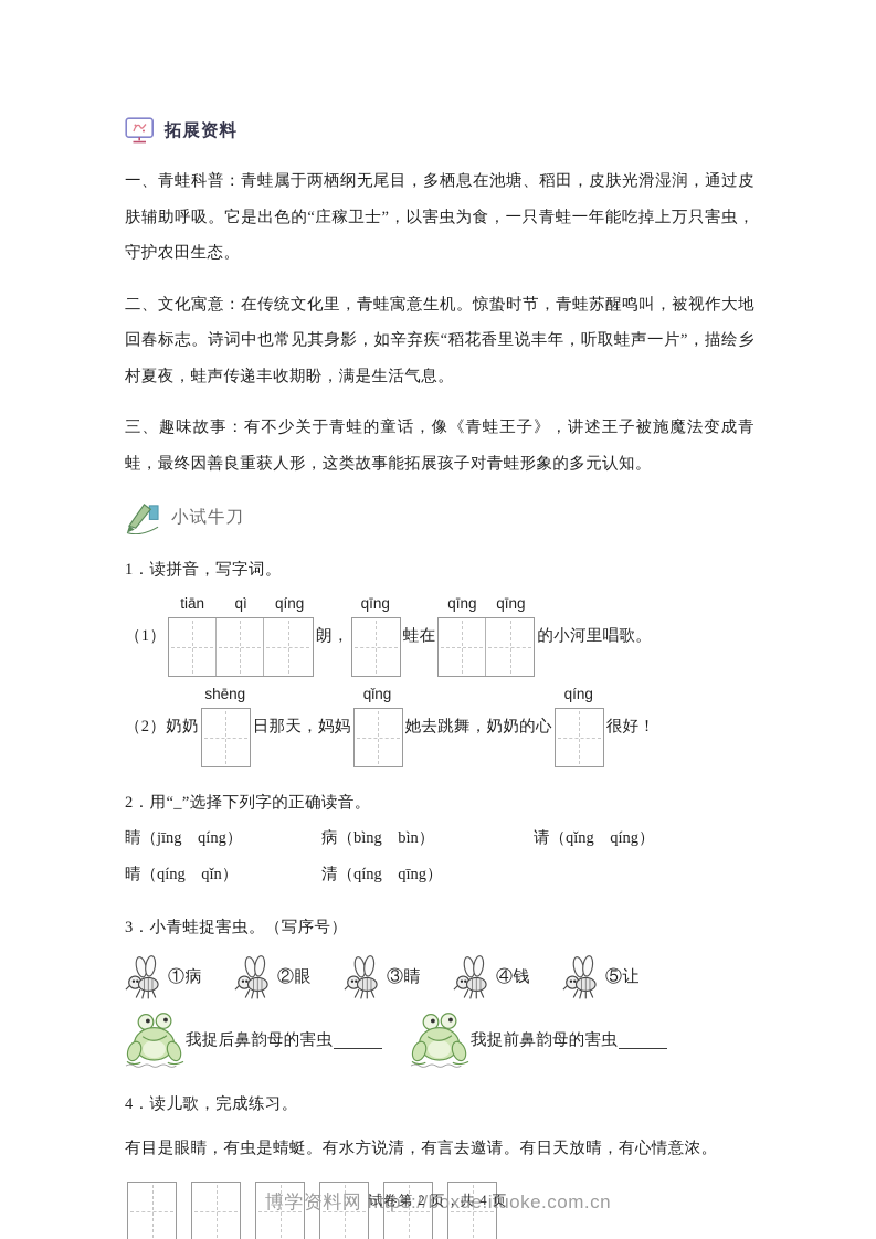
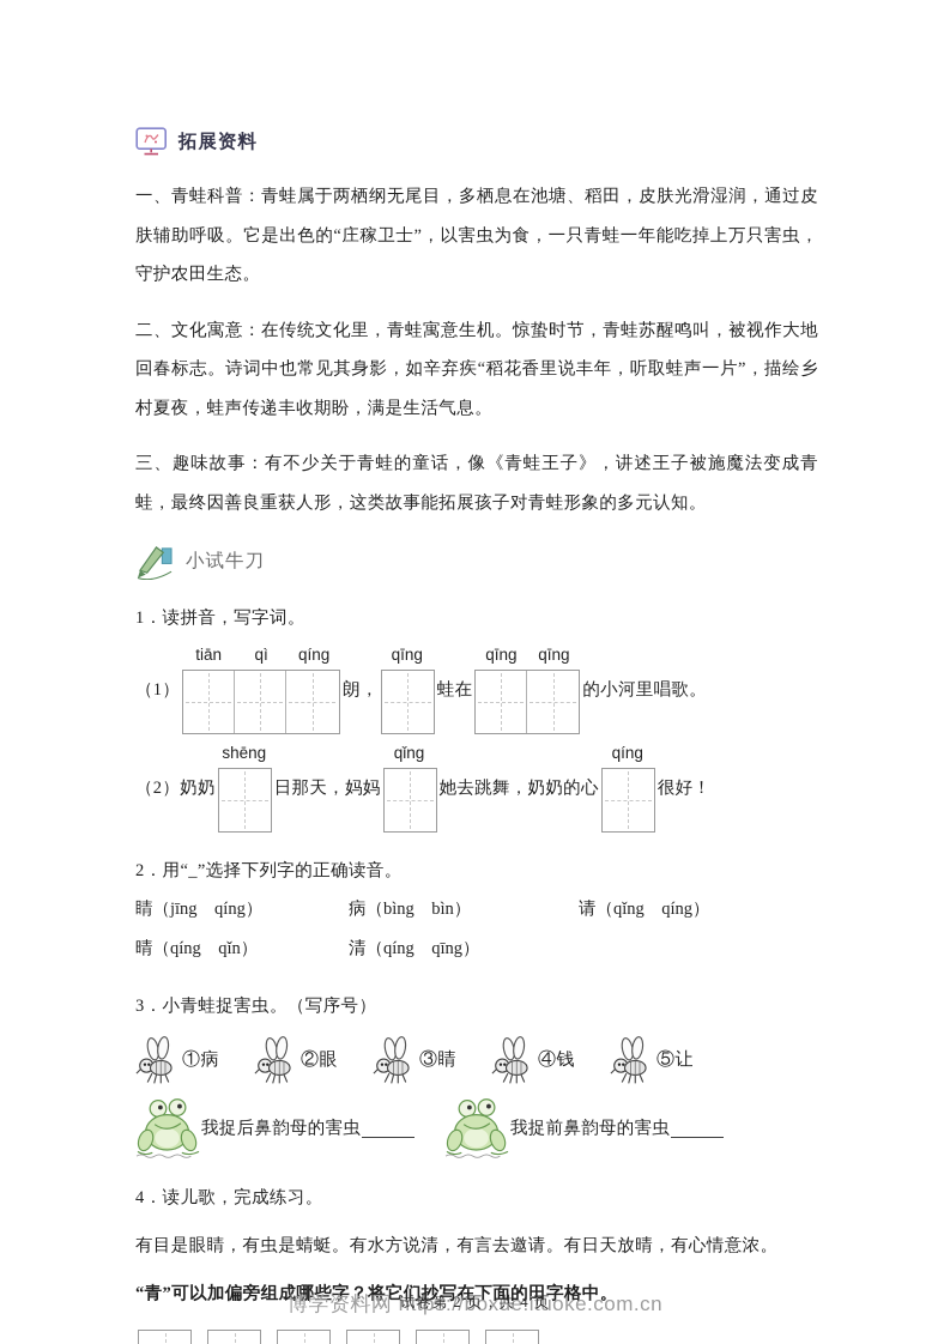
  拓展资料
  一、青蛙科普：青蛙属于两栖纲无尾目，多栖息在池塘、稻田，皮肤光滑湿润，通过皮肤辅助呼吸。它是出色的“庄稼卫士”，以害虫为食，一只青蛙一年能吃掉上万只害虫，守护农田生态。
  二、文化寓意：在传统文化里，青蛙寓意生机。惊蛰时节，青蛙苏醒鸣叫，被视作大地回春标志。诗词中也常见其身影，如辛弃疾“稻花香里说丰年，听取蛙声一片”，描绘乡村夏夜，蛙声传递丰收期盼，满是生活气息。
  三、趣味故事：有不少关于青蛙的童话，像《青蛙王子》，讲述王子被施魔法变成青蛙，最终因善良重获人形，这类故事能拓展孩子对青蛙形象的多元认知。
  小试牛刀
  1．读拼音，写字词。
  （1）
  tiān
  qì
  qíng
  朗，
  qīng
  蛙在
  qīng
  qīng
  的小河里唱歌。
  （2）奶奶
  shēng
  日那天，妈妈
  qǐng
  她去跳舞，奶奶的心
  qíng
  很好！
  2．用“_”选择下列字的正确读音。
  睛（jīng qíng）
  病（bìng bìn）
  请（qǐng qíng）
  晴（qíng qǐn）
  清（qíng qīng）
  3．小青蛙捉害虫。（写序号）
  ①病
  ②眼
  ③睛
  ④钱
  ⑤让
  我捉后鼻韵母的害虫
  我捉前鼻韵母的害虫
  4．读儿歌，完成练习。
  有目是眼睛，有虫是蜻蜓。有水方说清，有言去邀请。有日天放晴，有心情意浓。
+ “青”可以加偏旁组成哪些字？将它们抄写在下面的田字格中。
  博学资料网 https://boxue.ituoke.com.cn
  试卷第 2 页，共 4 页
